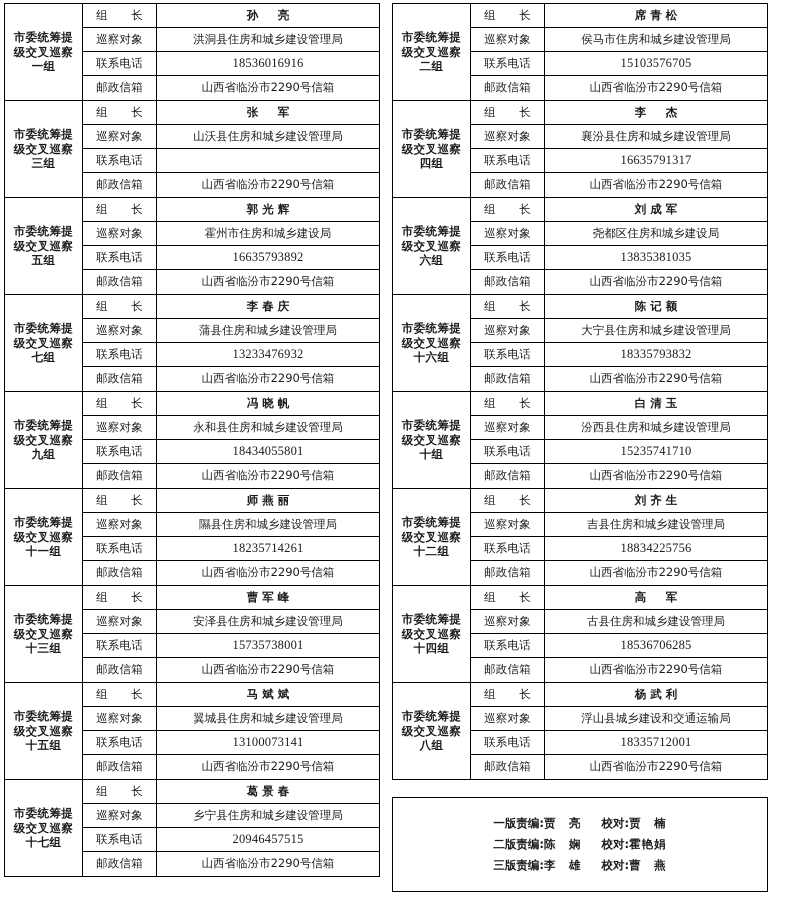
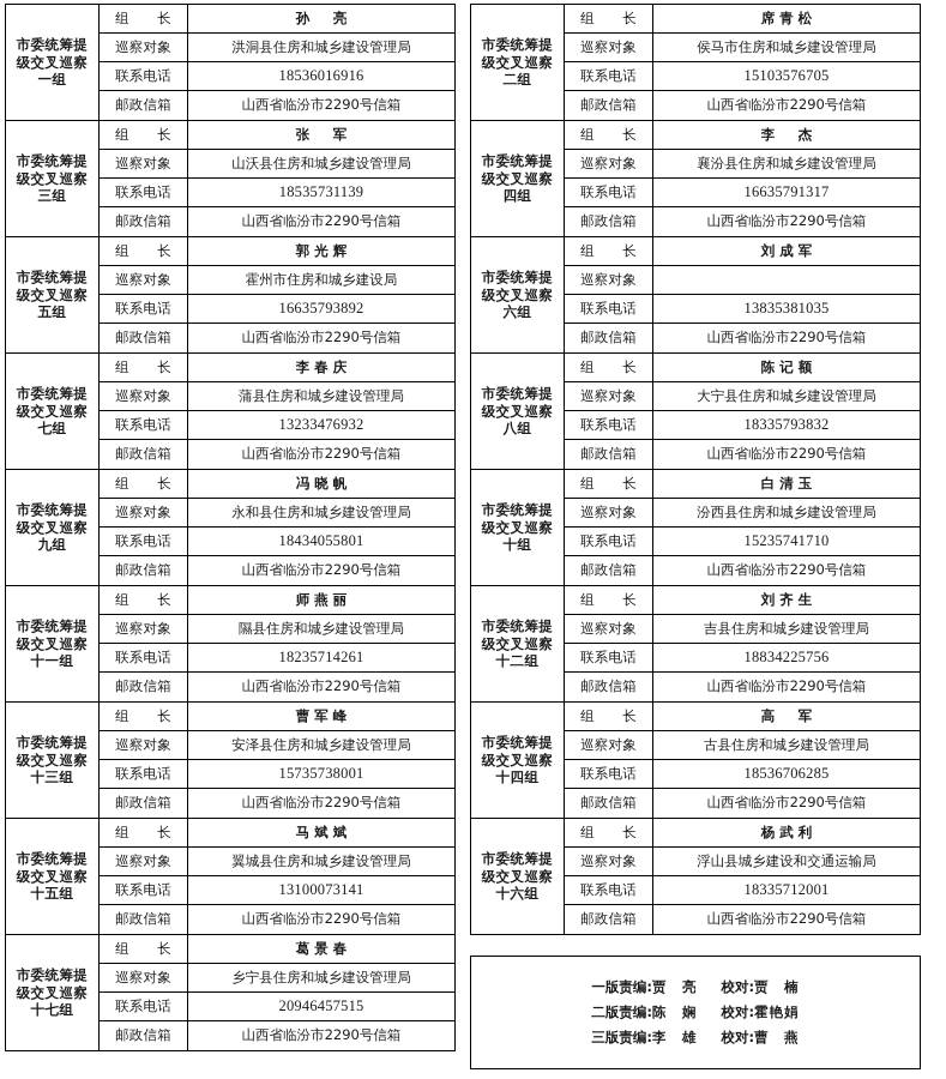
  市委统筹提级交叉巡察一组
  组 长
  孙 亮
  巡察对象
  洪洞县住房和城乡建设管理局
  联系电话
  18536016916
  邮政信箱
  山西省临汾市2290号信箱
  市委统筹提级交叉巡察三组
  组 长
  张 军
  巡察对象
  山沃县住房和城乡建设管理局
  联系电话
+ 18535731139
  邮政信箱
  山西省临汾市2290号信箱
  市委统筹提级交叉巡察五组
  组 长
  郭光辉
  巡察对象
  霍州市住房和城乡建设局
  联系电话
  16635793892
  邮政信箱
  山西省临汾市2290号信箱
  市委统筹提级交叉巡察七组
  组 长
  李春庆
  巡察对象
  蒲县住房和城乡建设管理局
  联系电话
  13233476932
  邮政信箱
  山西省临汾市2290号信箱
  市委统筹提级交叉巡察九组
  组 长
  冯晓帆
  巡察对象
  永和县住房和城乡建设管理局
  联系电话
  18434055801
  邮政信箱
  山西省临汾市2290号信箱
  市委统筹提级交叉巡察十一组
  组 长
  师燕丽
  巡察对象
  隰县住房和城乡建设管理局
  联系电话
  18235714261
  邮政信箱
  山西省临汾市2290号信箱
  市委统筹提级交叉巡察十三组
  组 长
  曹军峰
  巡察对象
  安泽县住房和城乡建设管理局
  联系电话
  15735738001
  邮政信箱
  山西省临汾市2290号信箱
  市委统筹提级交叉巡察十五组
  组 长
  马斌斌
  巡察对象
  翼城县住房和城乡建设管理局
  联系电话
  13100073141
  邮政信箱
  山西省临汾市2290号信箱
  市委统筹提级交叉巡察十七组
  组 长
  葛景春
  巡察对象
  乡宁县住房和城乡建设管理局
  联系电话
  20946457515
  邮政信箱
  山西省临汾市2290号信箱
  市委统筹提级交叉巡察二组
  组 长
  席青松
  巡察对象
  侯马市住房和城乡建设管理局
  联系电话
  15103576705
  邮政信箱
  山西省临汾市2290号信箱
  市委统筹提级交叉巡察四组
  组 长
  李 杰
  巡察对象
  襄汾县住房和城乡建设管理局
  联系电话
  16635791317
  邮政信箱
  山西省临汾市2290号信箱
  市委统筹提级交叉巡察六组
  组 长
  刘成军
  巡察对象
- 尧都区住房和城乡建设局
  联系电话
  13835381035
  邮政信箱
  山西省临汾市2290号信箱
- 市委统筹提级交叉巡察十六组
+ 市委统筹提级交叉巡察八组
  组 长
  陈记额
  巡察对象
  大宁县住房和城乡建设管理局
  联系电话
  18335793832
  邮政信箱
  山西省临汾市2290号信箱
  市委统筹提级交叉巡察十组
  组 长
  白清玉
  巡察对象
  汾西县住房和城乡建设管理局
  联系电话
  15235741710
  邮政信箱
  山西省临汾市2290号信箱
  市委统筹提级交叉巡察十二组
  组 长
  刘齐生
  巡察对象
  吉县住房和城乡建设管理局
  联系电话
  18834225756
  邮政信箱
  山西省临汾市2290号信箱
  市委统筹提级交叉巡察十四组
  组 长
  高 军
  巡察对象
  古县住房和城乡建设管理局
  联系电话
  18536706285
  邮政信箱
  山西省临汾市2290号信箱
- 市委统筹提级交叉巡察八组
+ 市委统筹提级交叉巡察十六组
  组 长
  杨武利
  巡察对象
  浮山县城乡建设和交通运输局
  联系电话
  18335712001
  邮政信箱
  山西省临汾市2290号信箱
  一版责编:
  贾 亮
  校对:
  贾 楠
  二版责编:
  陈 娴
  校对:
  霍艳娟
  三版责编:
  李 雄
  校对:
  曹 燕
